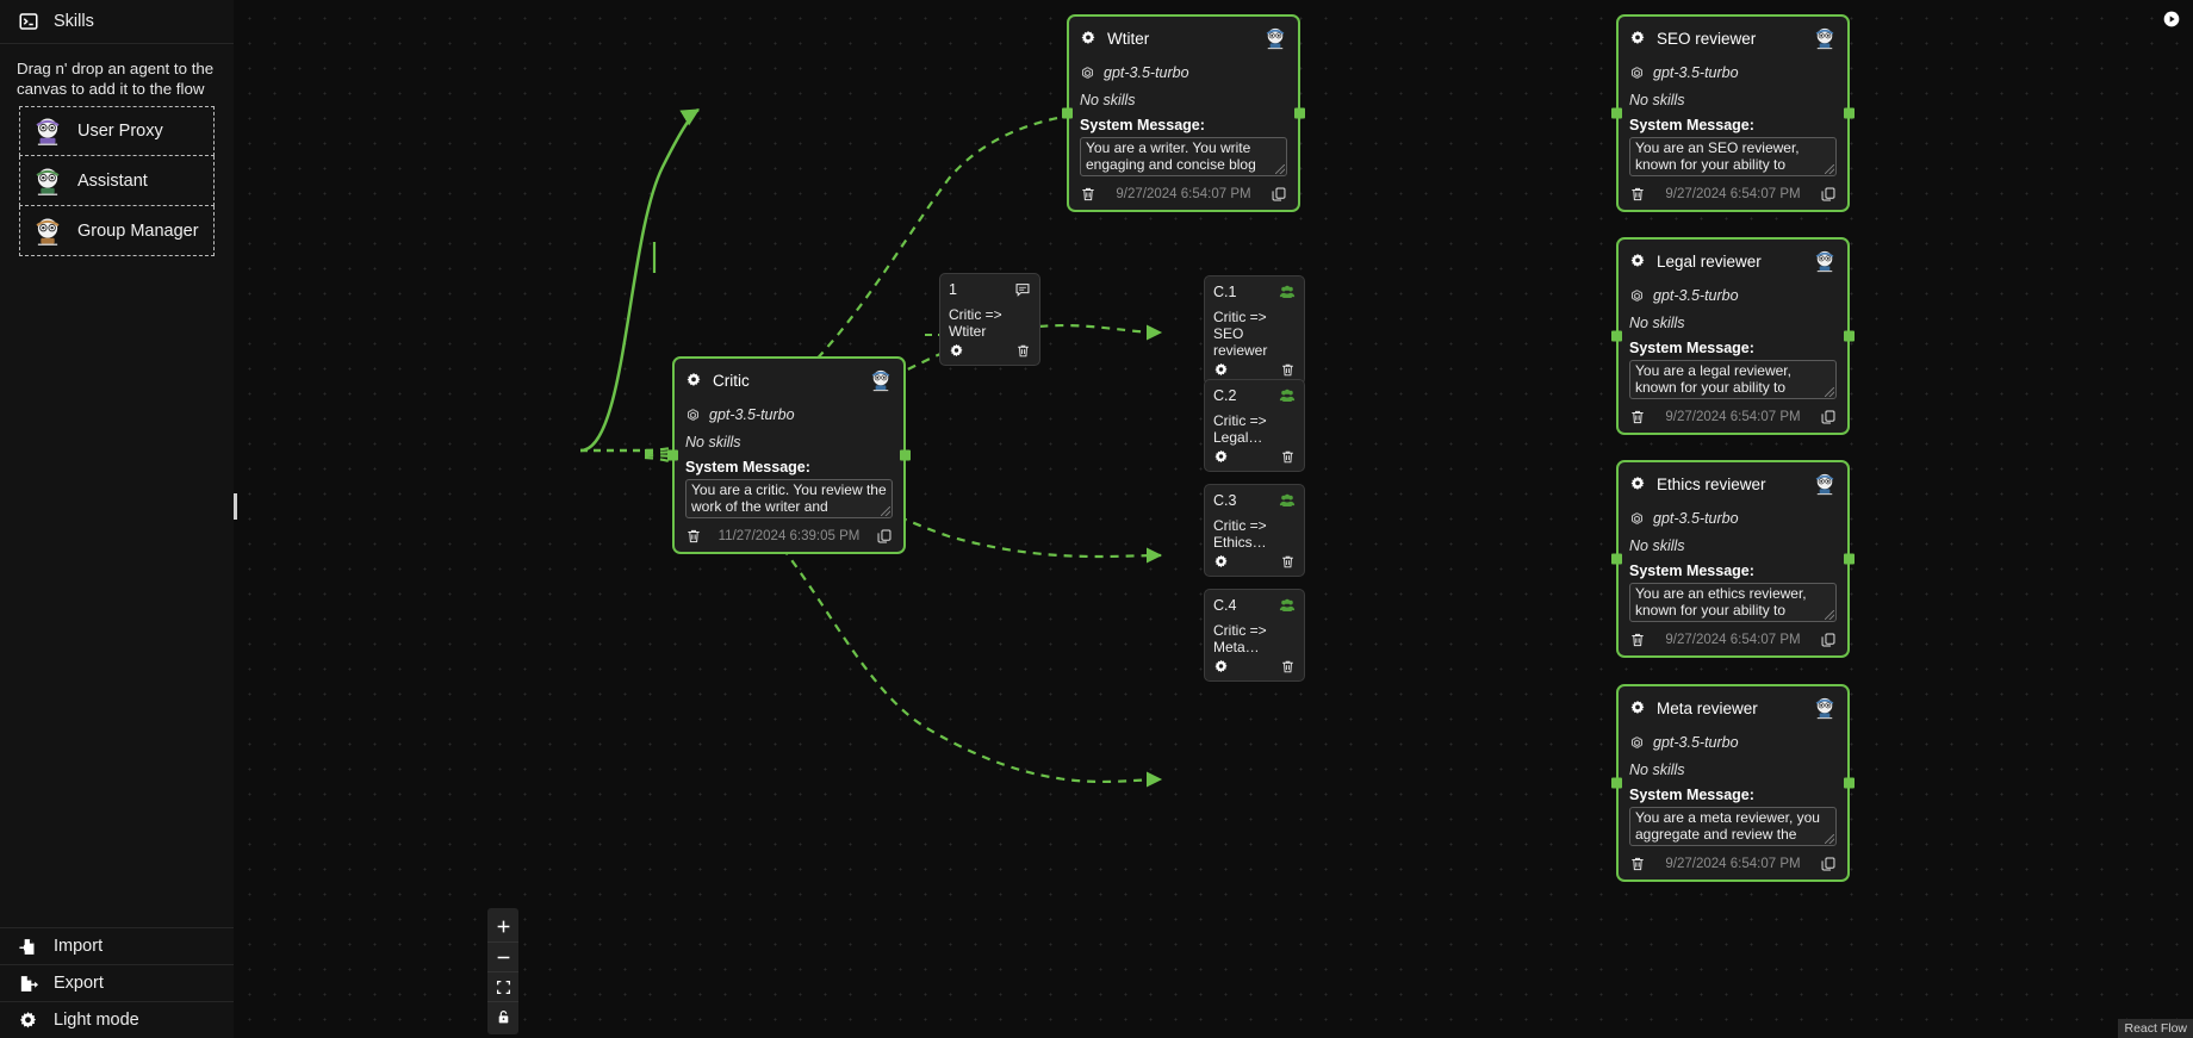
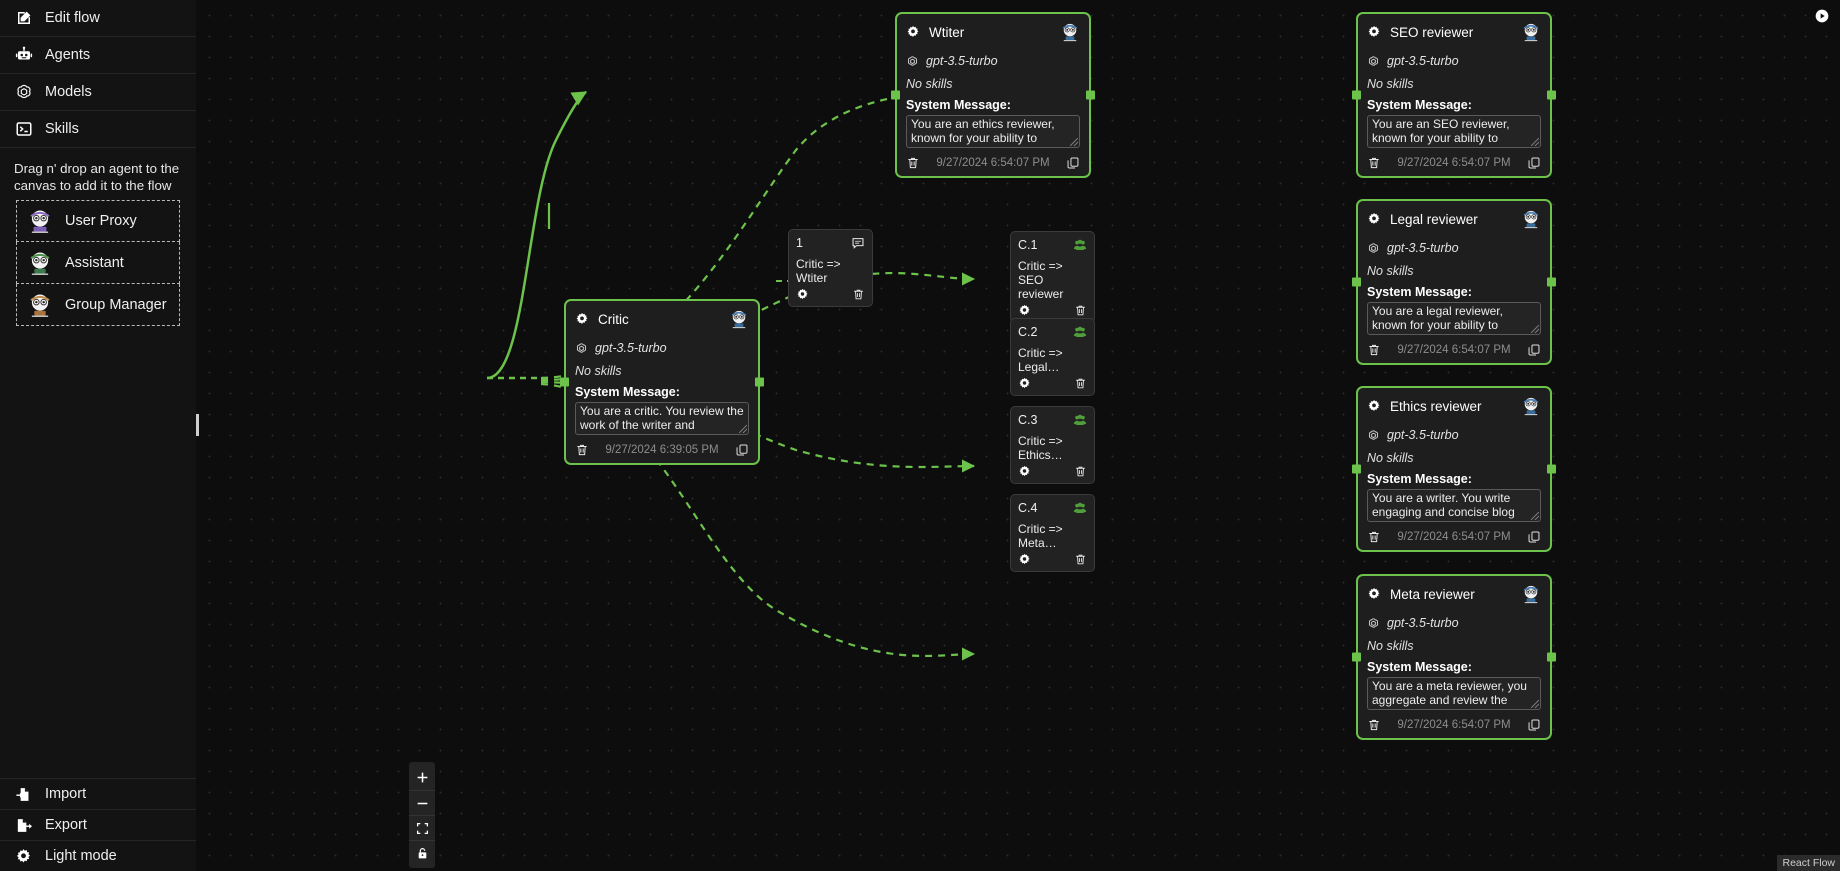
+ Edit flow
+ Agents
+ Models
  Skills
  Drag n' drop an agent to the canvas to add it to the flow
  User Proxy
  Assistant
  Group Manager
  Import
  Export
  Light mode
  Wtiter
  gpt-3.5-turbo
  No skills
  System Message:
- You are a writer. You write engaging and concise blog
+ You are an ethics reviewer, known for your ability to
  9/27/2024 6:54:07 PM
  SEO reviewer
  gpt-3.5-turbo
  No skills
  System Message:
  You are an SEO reviewer, known for your ability to
  9/27/2024 6:54:07 PM
  Legal reviewer
  gpt-3.5-turbo
  No skills
  System Message:
  You are a legal reviewer, known for your ability to
  9/27/2024 6:54:07 PM
  Ethics reviewer
  gpt-3.5-turbo
  No skills
  System Message:
- You are an ethics reviewer, known for your ability to
+ You are a writer. You write engaging and concise blog
  9/27/2024 6:54:07 PM
  Meta reviewer
  gpt-3.5-turbo
  No skills
  System Message:
  You are a meta reviewer, you aggregate and review the
  9/27/2024 6:54:07 PM
  Critic
  gpt-3.5-turbo
  No skills
  System Message:
  You are a critic. You review the work of the writer and
- 11/27/2024 6:39:05 PM
+ 9/27/2024 6:39:05 PM
  1
  Critic => Wtiter
  C.1
  Critic => SEO reviewer
  C.2
  Critic => Legal…
  C.3
  Critic => Ethics…
  C.4
  Critic => Meta…
  React Flow
